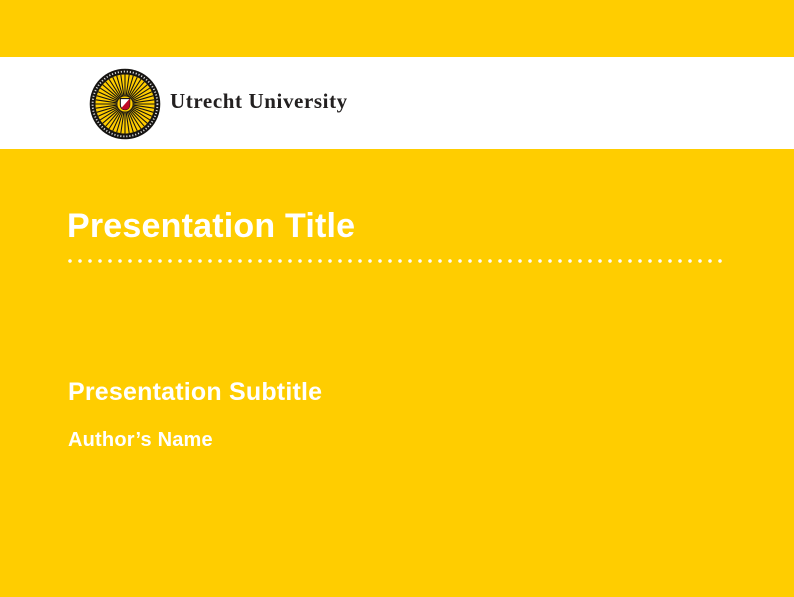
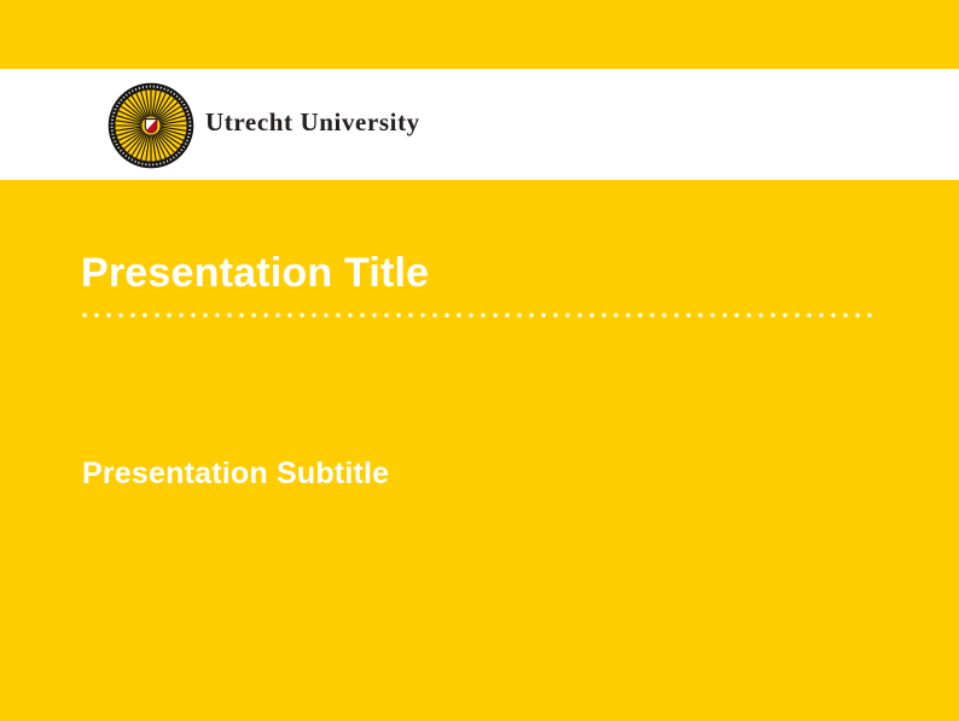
  Utrecht University
  Presentation Title
  Presentation Subtitle
- Author’s Name
